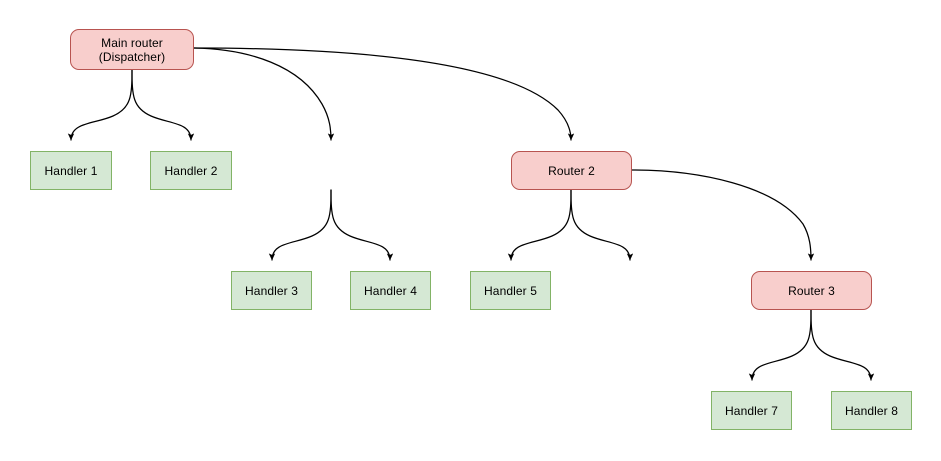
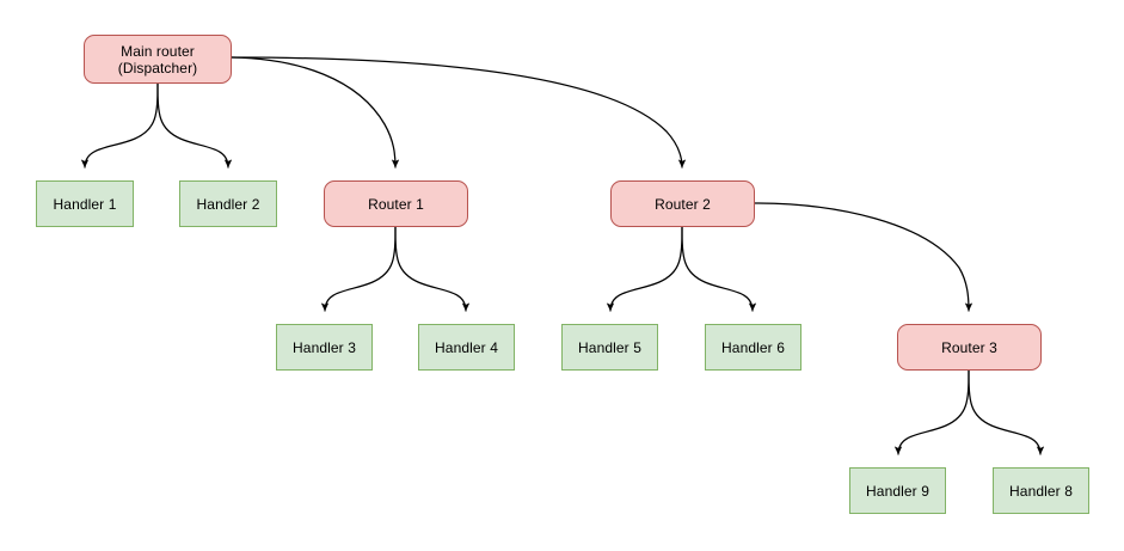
  Main router
  (Dispatcher)
  Handler 1
  Handler 2
+ Router 1
  Router 2
  Handler 3
  Handler 4
  Handler 5
+ Handler 6
  Router 3
- Handler 7
+ Handler 9
  Handler 8
